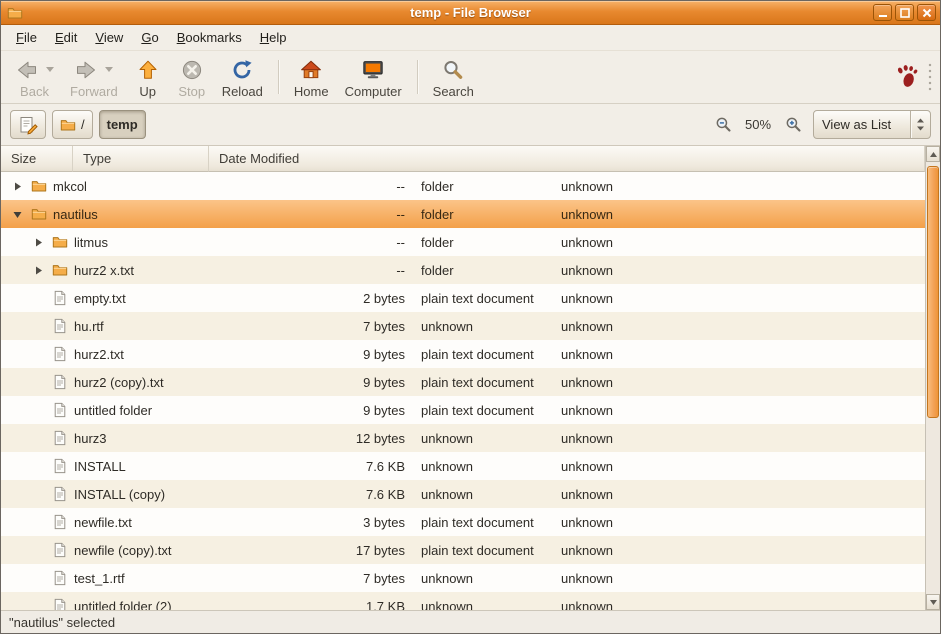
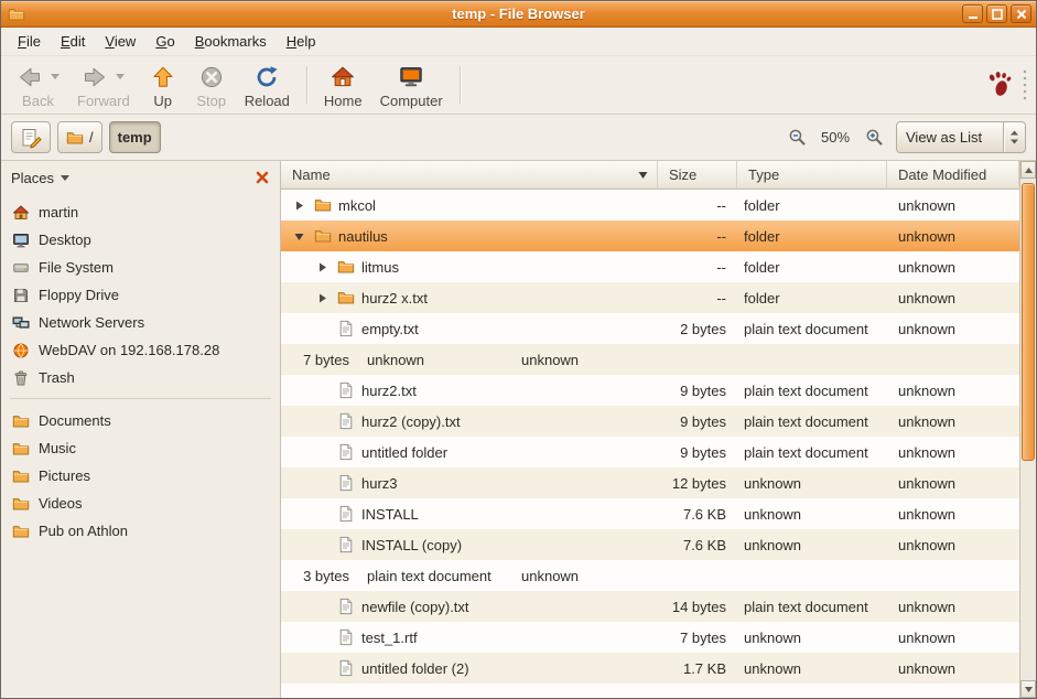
  temp - File Browser
  File
  Edit
  View
  Go
  Bookmarks
  Help
  Back
  Forward
  Up
  Stop
  Reload
  Home
  Computer
- Search
  /
  temp
  50%
  View as List
+ Places
+ martin
+ Desktop
+ File System
+ Floppy Drive
+ Network Servers
+ WebDAV on 192.168.178.28
+ Trash
+ Documents
+ Music
+ Pictures
+ Videos
+ Pub on Athlon
+ Name
  Size
  Type
  Date Modified
  mkcol
  --
  folder
  unknown
  nautilus
  --
  folder
  unknown
  litmus
  --
  folder
  unknown
  hurz2 x.txt
  --
  folder
  unknown
  empty.txt
  2 bytes
  plain text document
  unknown
- hu.rtf
  7 bytes
  unknown
  unknown
  hurz2.txt
  9 bytes
  plain text document
  unknown
  hurz2 (copy).txt
  9 bytes
  plain text document
  unknown
  untitled folder
  9 bytes
  plain text document
  unknown
  hurz3
  12 bytes
  unknown
  unknown
  INSTALL
  7.6 KB
  unknown
  unknown
  INSTALL (copy)
  7.6 KB
  unknown
  unknown
- newfile.txt
  3 bytes
  plain text document
  unknown
  newfile (copy).txt
- 17 bytes
+ 14 bytes
  plain text document
  unknown
  test_1.rtf
  7 bytes
  unknown
  unknown
  untitled folder (2)
  1.7 KB
  unknown
  unknown
- "nautilus" selected
